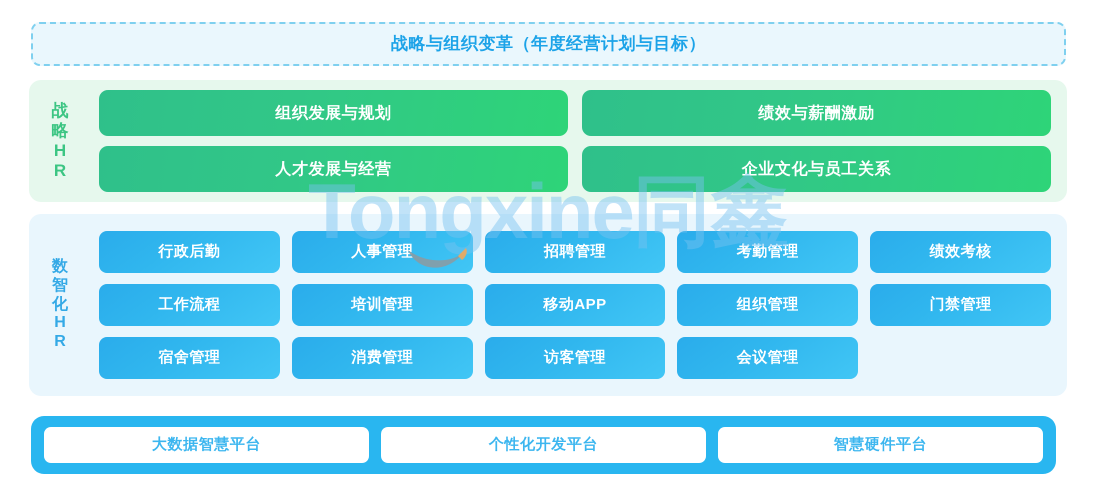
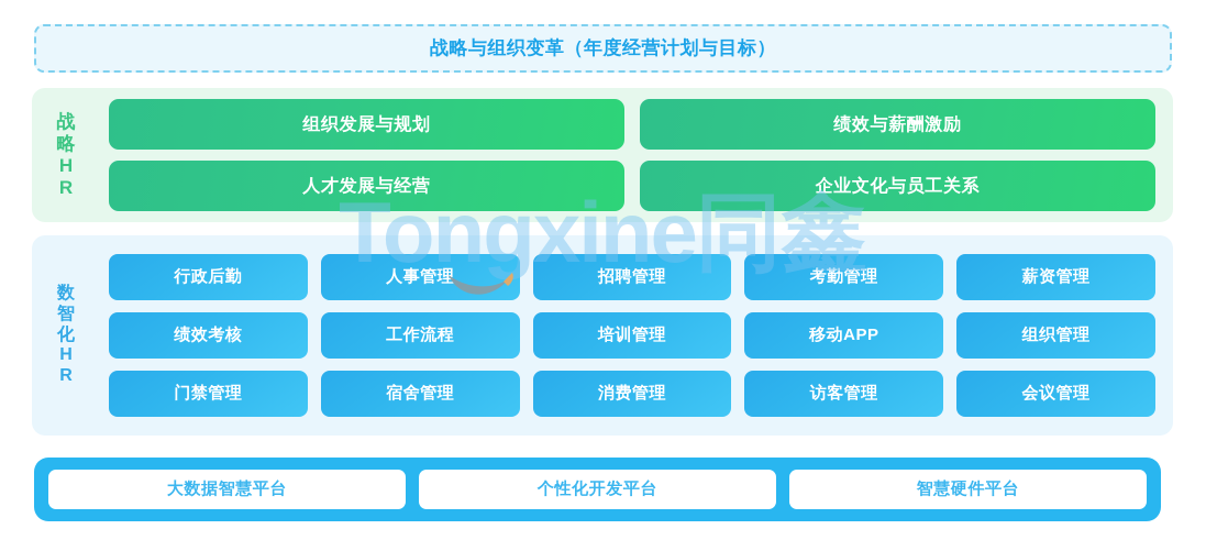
  Tongxine同鑫
  战略与组织变革（年度经营计划与目标）
  战
  略
  H
  R
  组织发展与规划
  绩效与薪酬激励
  人才发展与经营
  企业文化与员工关系
  数
  智
  化
  H
  R
  行政后勤
  人事管理
  招聘管理
  考勤管理
+ 薪资管理
  绩效考核
  工作流程
  培训管理
  移动APP
  组织管理
  门禁管理
  宿舍管理
  消费管理
  访客管理
  会议管理
  大数据智慧平台
  个性化开发平台
  智慧硬件平台
